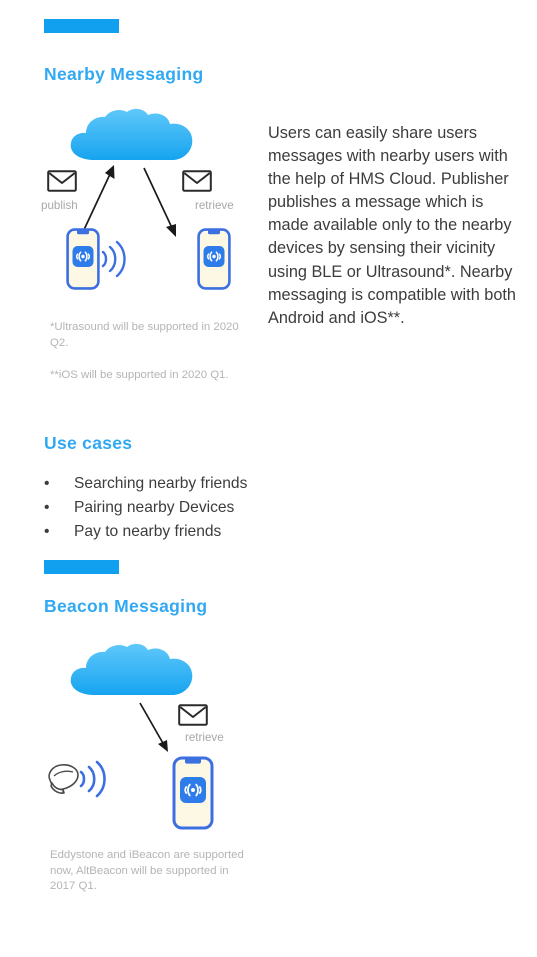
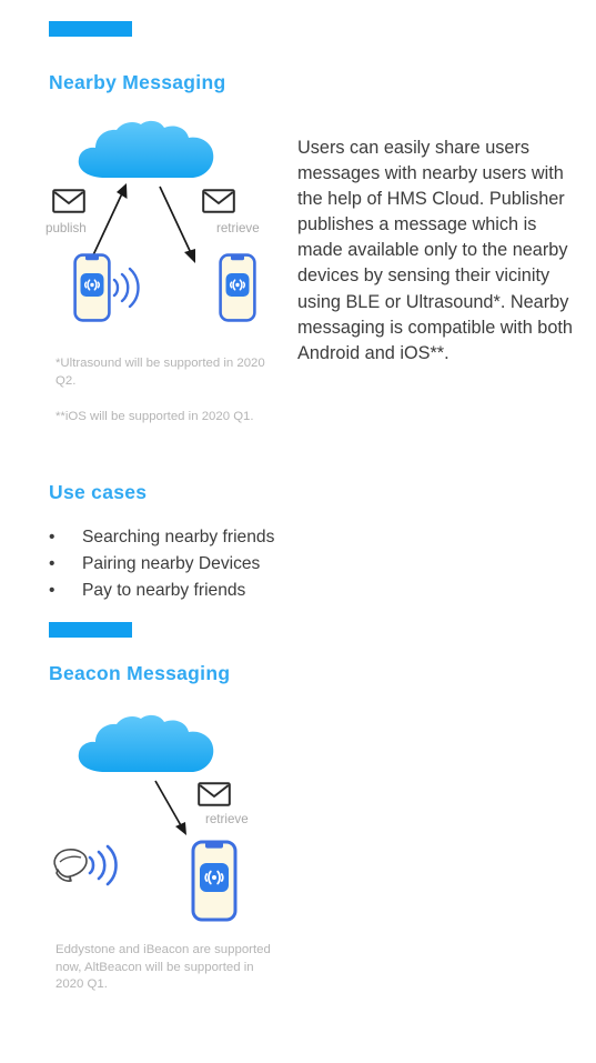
  Nearby Messaging
  publish
  retrieve
  Users can easily share users messages with nearby users with the help of HMS Cloud. Publisher publishes a message which is made available only to the nearby devices by sensing their vicinity using BLE or Ultrasound*. Nearby messaging is compatible with both Android and iOS**.
  *Ultrasound will be supported in 2020 Q2.
  **iOS will be supported in 2020 Q1.
  Use cases
  •
  Searching nearby friends
  •
  Pairing nearby Devices
  •
  Pay to nearby friends
  Beacon Messaging
  retrieve
- Eddystone and iBeacon are supported now, AltBeacon will be supported in 2017 Q1.
+ Eddystone and iBeacon are supported now, AltBeacon will be supported in 2020 Q1.
